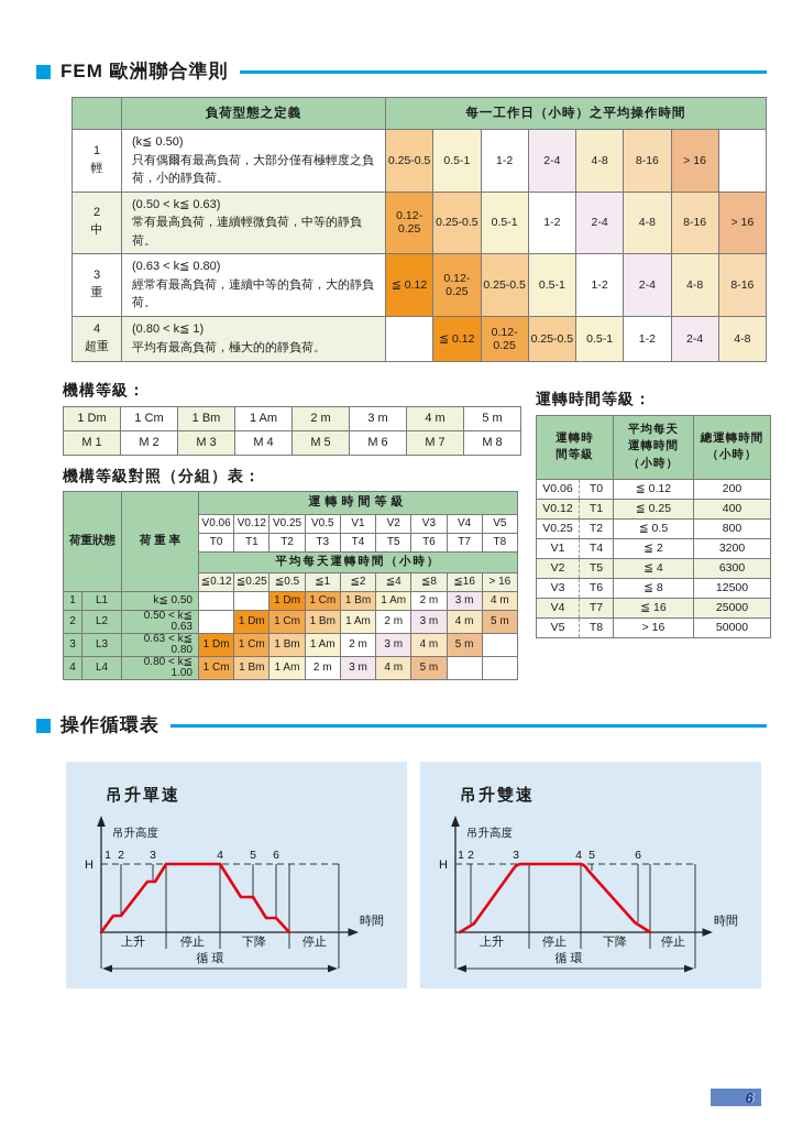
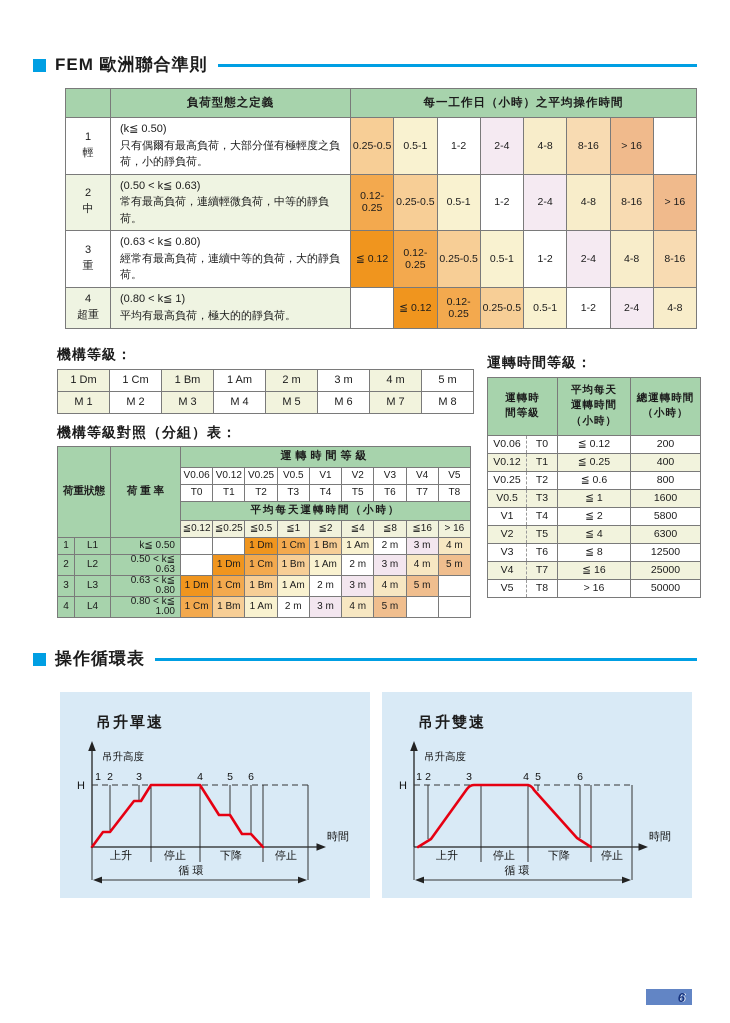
  FEM 歐洲聯合準則
  	負荷型態之定義	每一工作日（小時）之平均操作時間
  1輕	(k≦ 0.50)只有偶爾有最高負荷，大部分僅有極輕度之負荷，小的靜負荷。	0.25-0.5	0.5-1	1-2	2-4	4-8	8-16	> 16
  2中	(0.50 < k≦ 0.63)常有最高負荷，連續輕微負荷，中等的靜負荷。	0.12-0.25	0.25-0.5	0.5-1	1-2	2-4	4-8	8-16	> 16
  3重	(0.63 < k≦ 0.80)經常有最高負荷，連續中等的負荷，大的靜負荷。	≦ 0.12	0.12-0.25	0.25-0.5	0.5-1	1-2	2-4	4-8	8-16
  4超重	(0.80 < k≦ 1)平均有最高負荷，極大的的靜負荷。		≦ 0.12	0.12-0.25	0.25-0.5	0.5-1	1-2	2-4	4-8
  機構等級：
  1 Dm	1 Cm	1 Bm	1 Am	2 m	3 m	4 m	5 m
  M 1	M 2	M 3	M 4	M 5	M 6	M 7	M 8
  機構等級對照（分組）表：
  荷重狀態	荷 重 率	運轉時間等級
  V0.06	V0.12	V0.25	V0.5	V1	V2	V3	V4	V5
  T0	T1	T2	T3	T4	T5	T6	T7	T8
  平均每天運轉時間（小時）
  ≦0.12	≦0.25	≦0.5	≦1	≦2	≦4	≦8	≦16	> 16
  1	L1	k≦ 0.50			1 Dm	1 Cm	1 Bm	1 Am	2 m	3 m	4 m
  2	L2	0.50 < k≦ 0.63		1 Dm	1 Cm	1 Bm	1 Am	2 m	3 m	4 m	5 m
  3	L3	0.63 < k≦ 0.80	1 Dm	1 Cm	1 Bm	1 Am	2 m	3 m	4 m	5 m
  4	L4	0.80 < k≦ 1.00	1 Cm	1 Bm	1 Am	2 m	3 m	4 m	5 m
  運轉時間等級：
  運轉時 間等級	平均每天 運轉時間 （小時）	總運轉時間 （小時）
  V0.06	T0	≦ 0.12	200
  V0.12	T1	≦ 0.25	400
- V0.25	T2	≦ 0.5	800
+ V0.25	T2	≦ 0.6	800
+ V0.5	T3	≦ 1	1600
- V1	T4	≦ 2	3200
+ V1	T4	≦ 2	5800
  V2	T5	≦ 4	6300
  V3	T6	≦ 8	12500
  V4	T7	≦ 16	25000
  V5	T8	> 16	50000
  操作循環表
  吊升高度
  H
  1
  2
  3
  4
  5
  6
  時間
  上升
  停止
  下降
  停止
  循 環
  吊升單速
  吊升高度
  H
  1
  2
  3
  4
  5
  6
  時間
  上升
  停止
  下降
  停止
  循 環
  吊升雙速
  6
